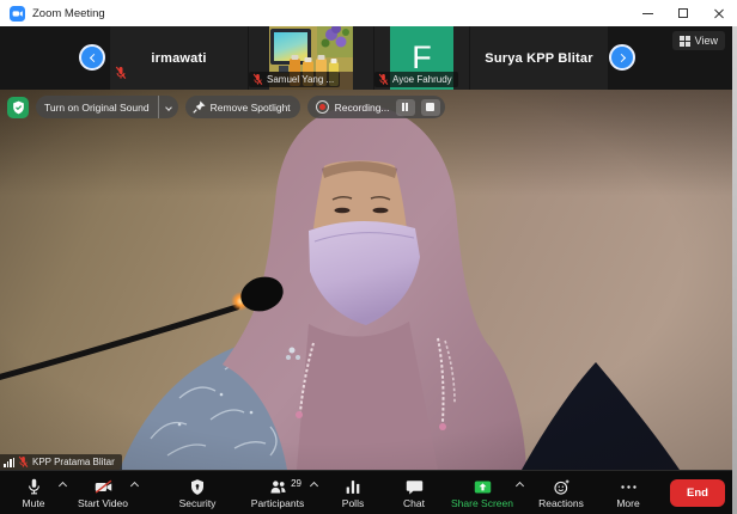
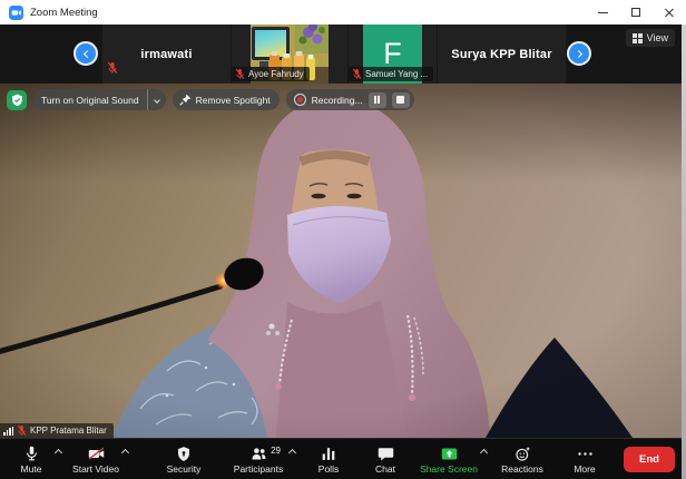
  Zoom Meeting
  irmawati
- Samuel Yang ...
+ Ayoe Fahrudy
  F
- Ayoe Fahrudy
+ Samuel Yang ...
  Surya KPP Blitar
  View
  Turn on Original Sound
  Remove Spotlight
  Recording...
  KPP Pratama Blitar
  Mute
  Start Video
  Security
  29
  Participants
  Polls
  Chat
  Share Screen
  Reactions
  More
  End
